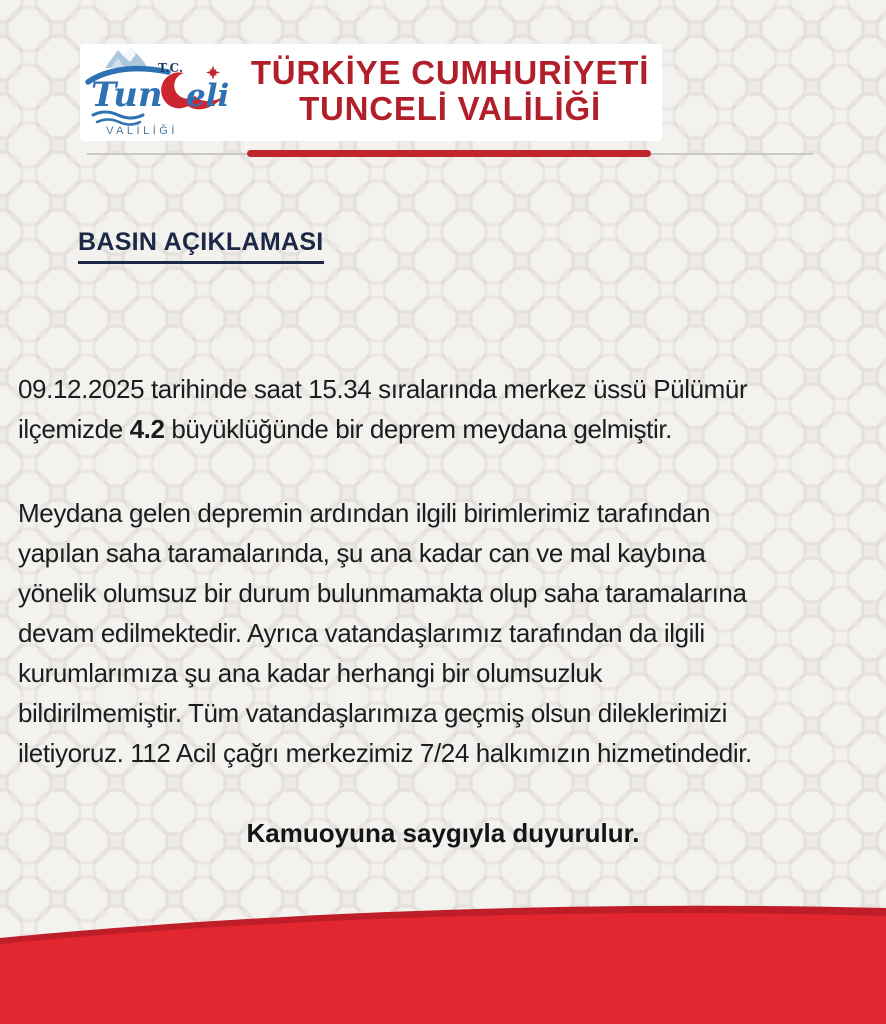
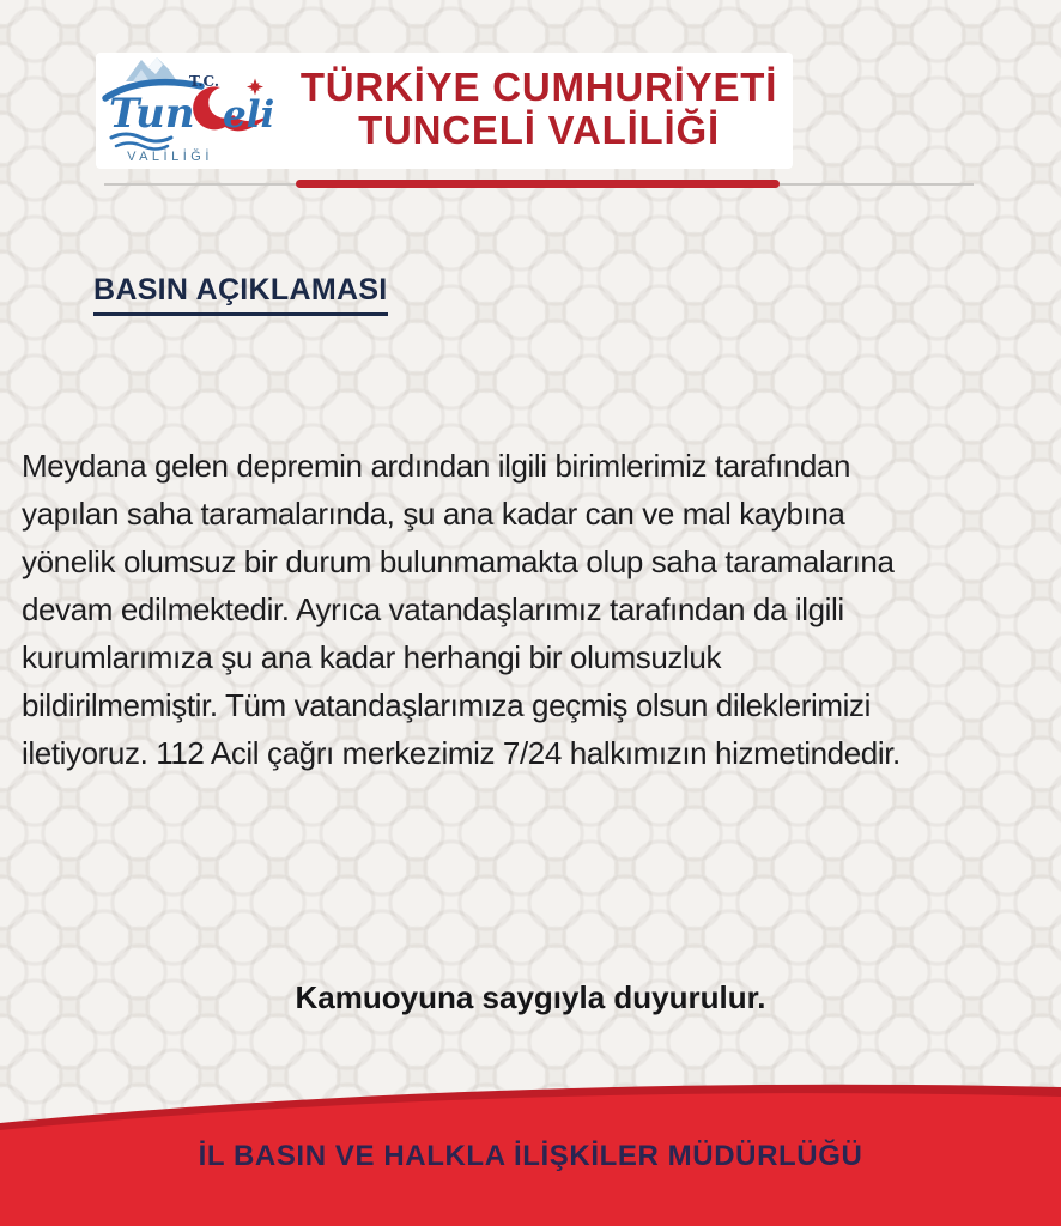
  T.C.
  Tun
  eli
  VALİLİĞİ
  TÜRKİYE CUMHURİYETİ
  TUNCELİ VALİLİĞİ
  BASIN AÇIKLAMASI
- 09.12.2025 tarihinde saat 15.34 sıralarında merkez üssü Pülümür
- ilçemizde 4.2 büyüklüğünde bir deprem meydana gelmiştir.
  Meydana gelen depremin ardından ilgili birimlerimiz tarafından
  yapılan saha taramalarında, şu ana kadar can ve mal kaybına
  yönelik olumsuz bir durum bulunmamakta olup saha taramalarına
  devam edilmektedir. Ayrıca vatandaşlarımız tarafından da ilgili
  kurumlarımıza şu ana kadar herhangi bir olumsuzluk
  bildirilmemiştir. Tüm vatandaşlarımıza geçmiş olsun dileklerimizi
  iletiyoruz. 112 Acil çağrı merkezimiz 7/24 halkımızın hizmetindedir.
  Kamuoyuna saygıyla duyurulur.
+ İL BASIN VE HALKLA İLİŞKİLER MÜDÜRLÜĞÜ
